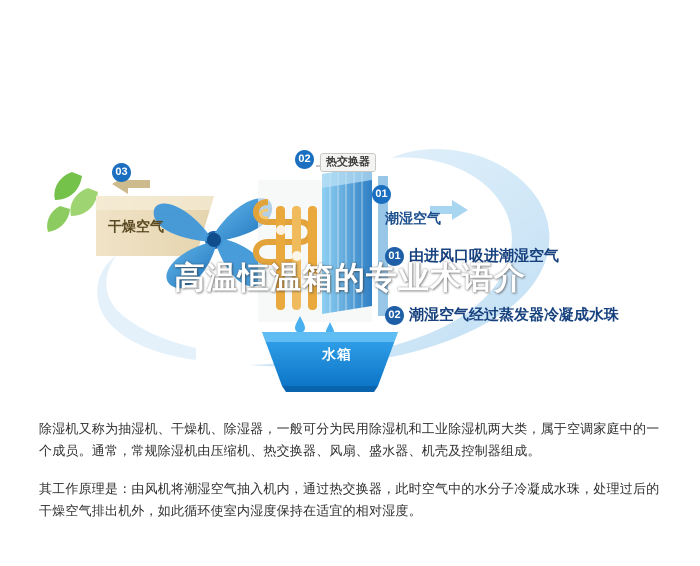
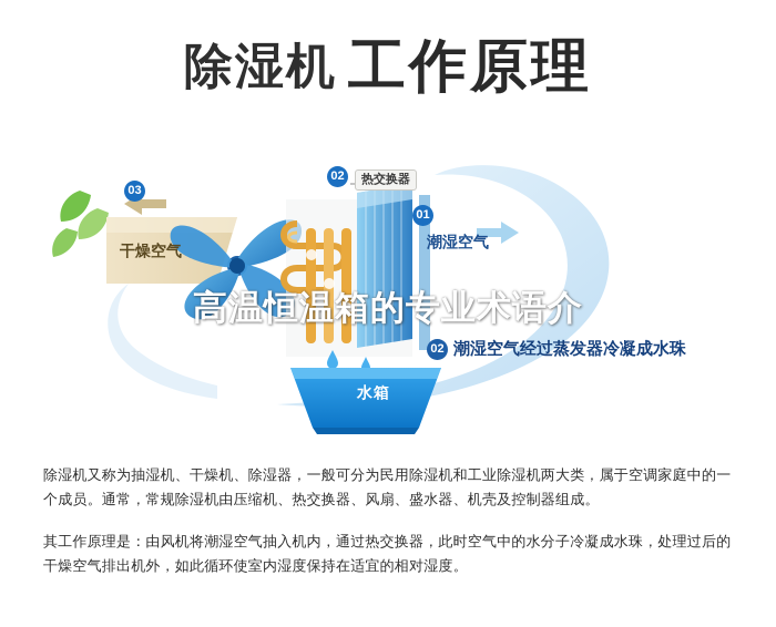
+ 除湿机 工作原理
  03
  02
  01
  热交换器
  干燥空气
  潮湿空气
  水箱
- 01 由进风口吸进潮湿空气
  02 潮湿空气经过蒸发器冷凝成水珠
  高温恒温箱的专业术语介
  除湿机又称为抽湿机、干燥机、除湿器，一般可分为民用除湿机和工业除湿机两大类，属于空调家庭中的一个成员。通常，常规除湿机由压缩机、热交换器、风扇、盛水器、机壳及控制器组成。
  其工作原理是：由风机将潮湿空气抽入机内，通过热交换器，此时空气中的水分子冷凝成水珠，处理过后的干燥空气排出机外，如此循环使室内湿度保持在适宜的相对湿度。
